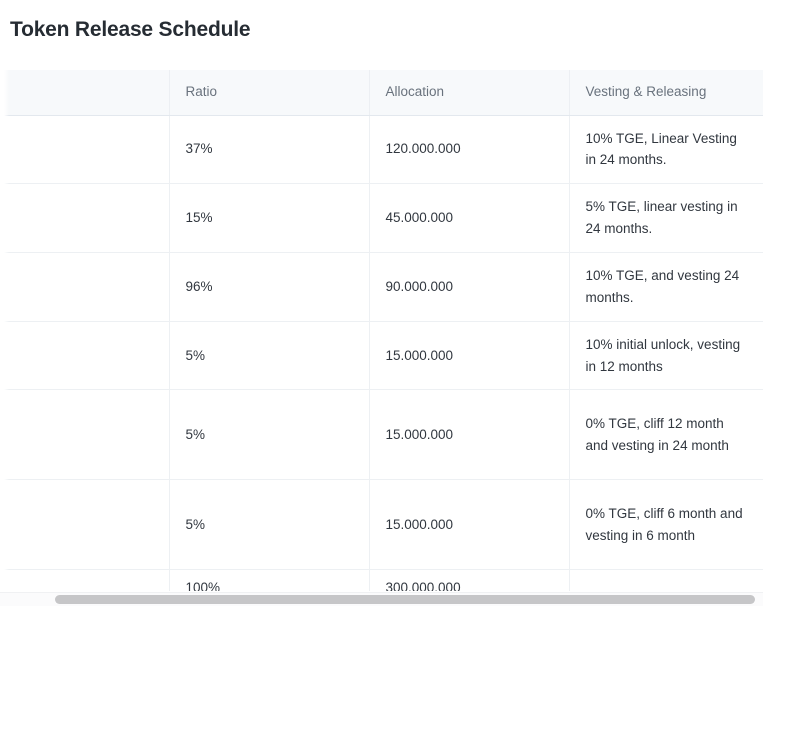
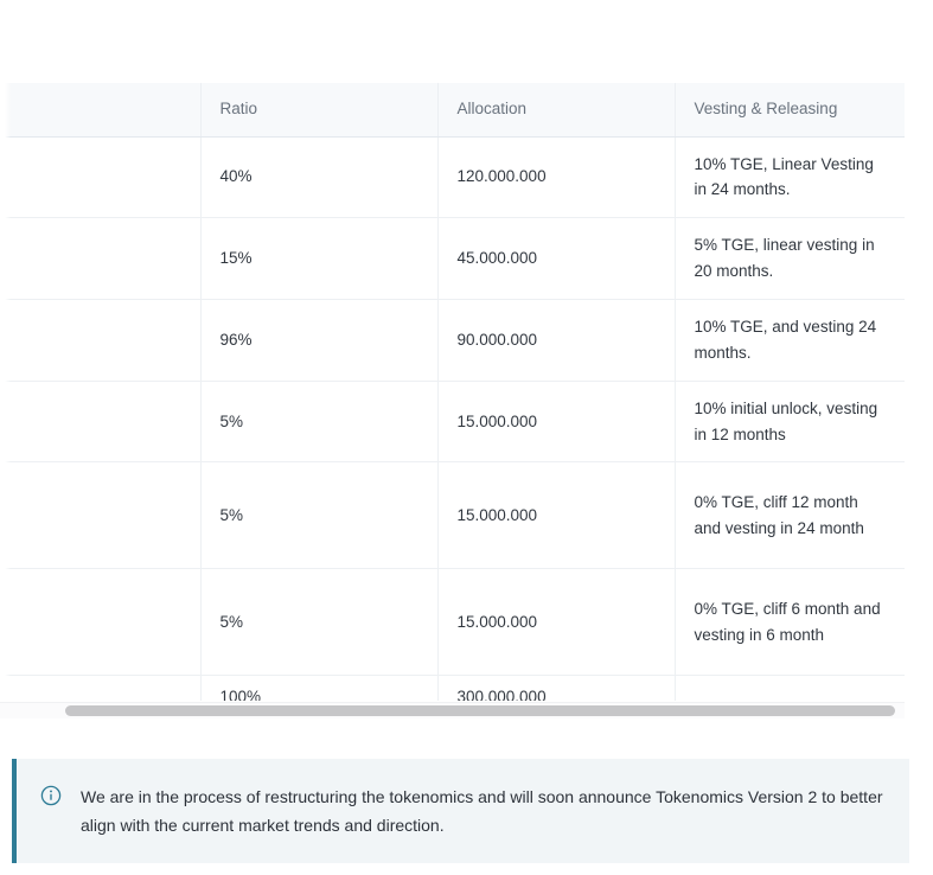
- Token Release Schedule
  	Ratio	Allocation	Vesting & Releasing
- 	37%	120.000.000	10% TGE, Linear Vesting in 24 months.
+ 	40%	120.000.000	10% TGE, Linear Vesting in 24 months.
- 	15%	45.000.000	5% TGE, linear vesting in 24 months.
+ 	15%	45.000.000	5% TGE, linear vesting in 20 months.
  	96%	90.000.000	10% TGE, and vesting 24 months.
  	5%	15.000.000	10% initial unlock, vesting in 12 months
  	5%	15.000.000	0% TGE, cliff 12 month and vesting in 24 month
  	5%	15.000.000	0% TGE, cliff 6 month and vesting in 6 month
  	100%	300.000.000
+ We are in the process of restructuring the tokenomics and will soon announce Tokenomics Version 2 to better align with the current market trends and direction.
